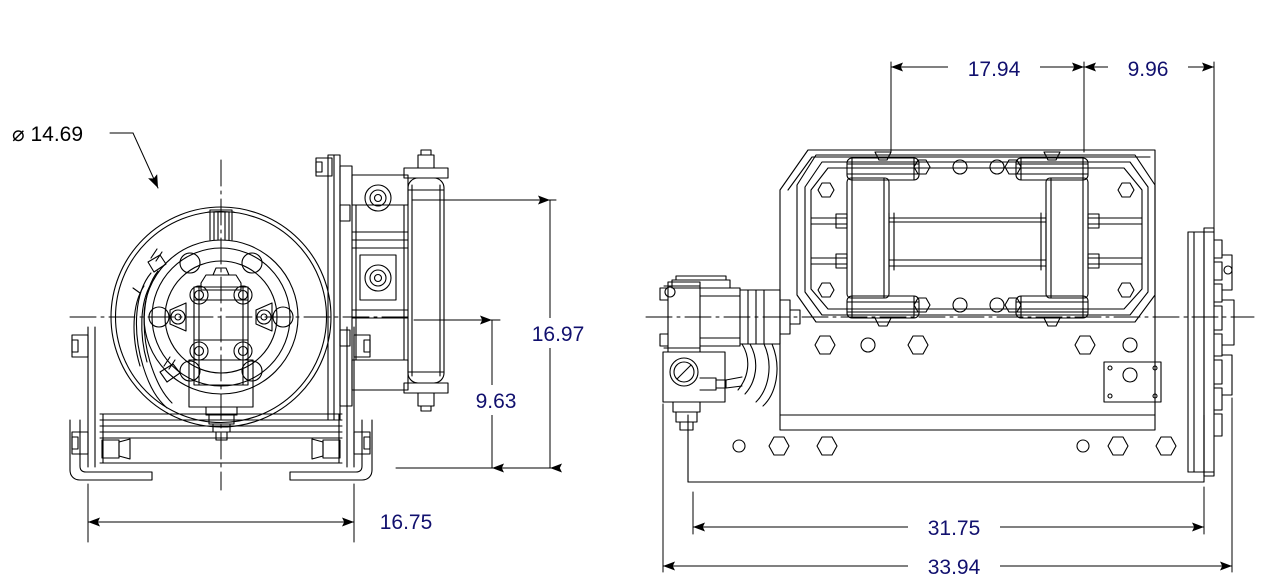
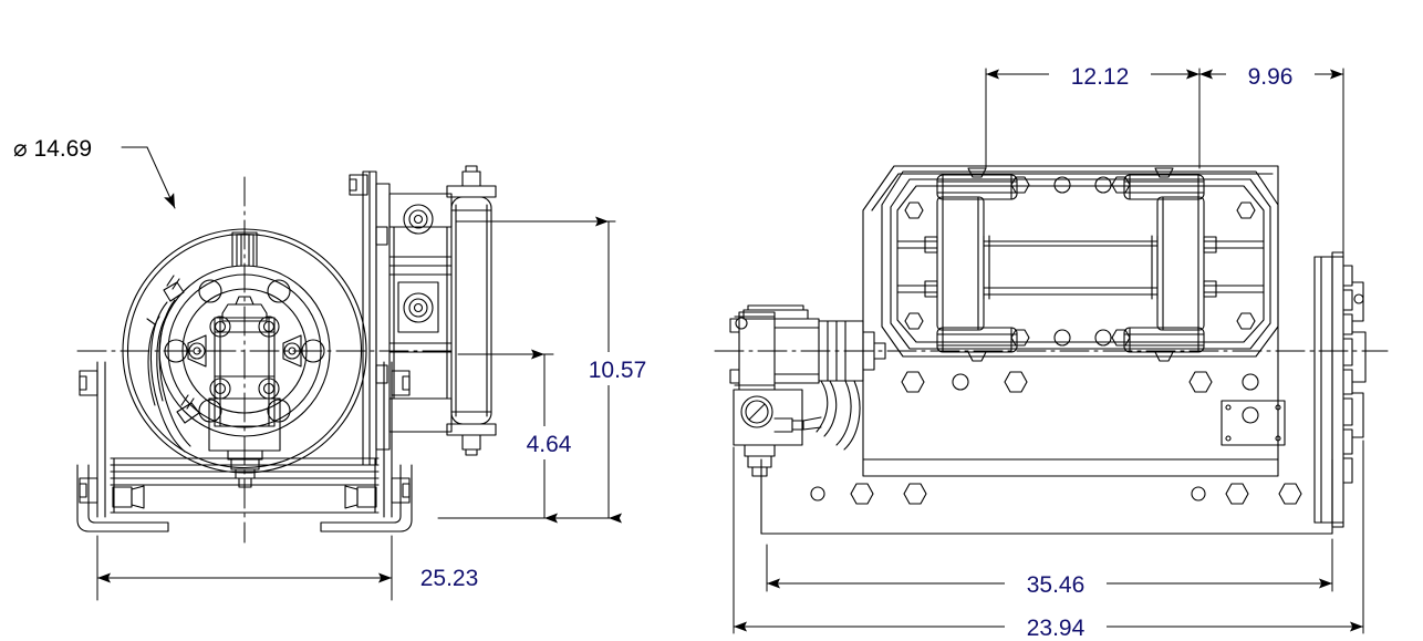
- 16.75
+ 25.23
- 16.97
+ 10.57
- 9.63
+ 4.64
- 17.94
+ 12.12
  9.96
- 31.75
+ 35.46
- 33.94
+ 23.94
  ⌀ 14.69
